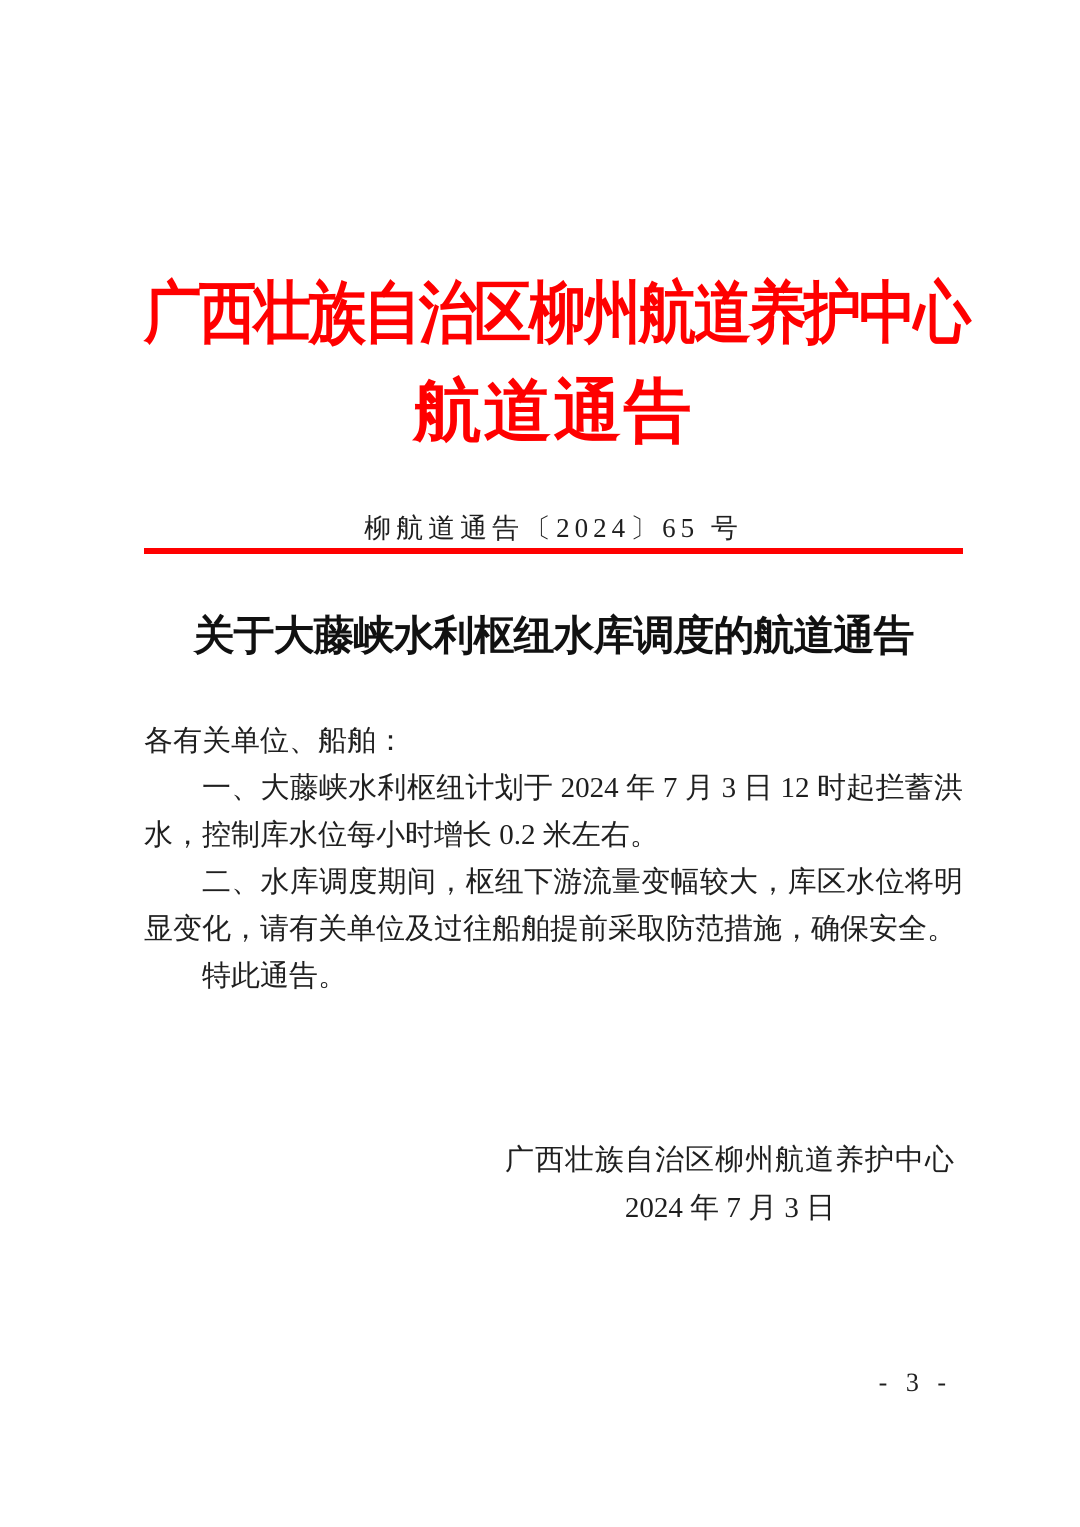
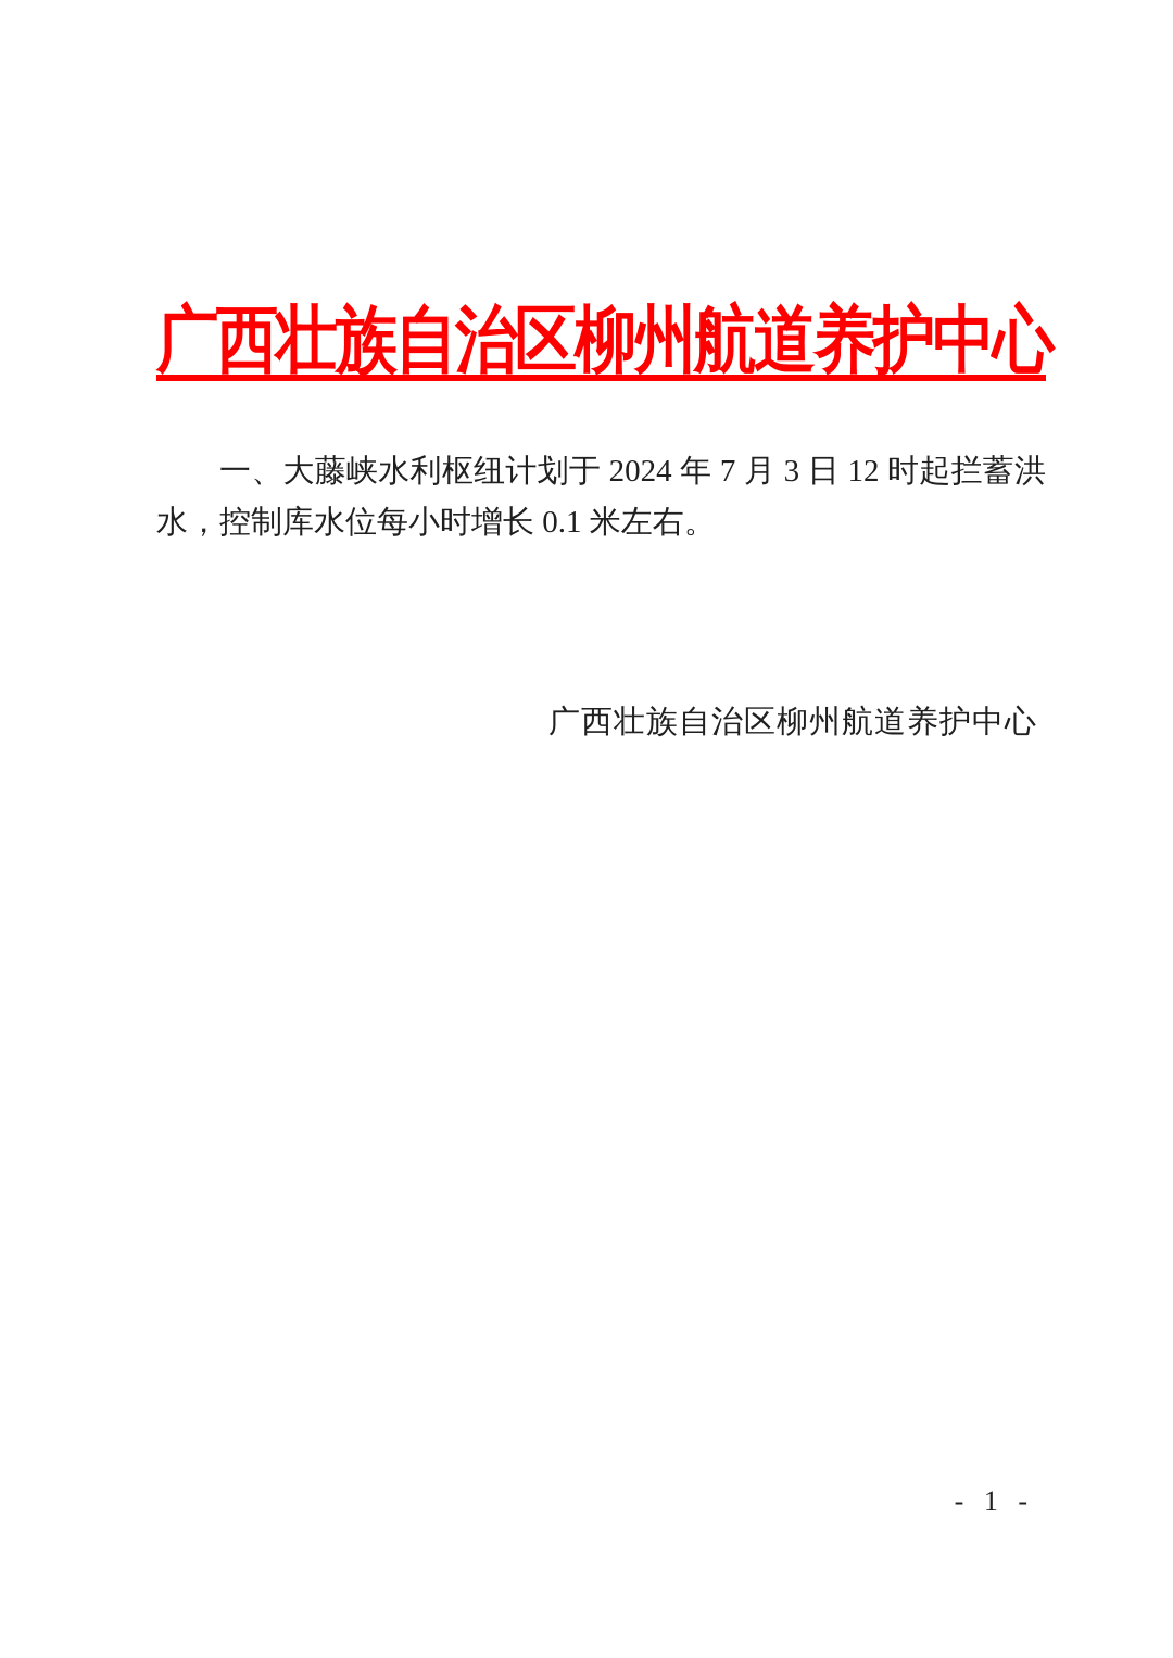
  广西壮族自治区柳州航道养护中心
- 航道通告
- 柳航道通告〔2024〕65 号
- 关于大藤峡水利枢纽水库调度的航道通告
- 各有关单位、船舶：
- 一、大藤峡水利枢纽计划于 2024 年 7 月 3 日 12 时起拦蓄洪水，控制库水位每小时增长 0.2 米左右。
+ 一、大藤峡水利枢纽计划于 2024 年 7 月 3 日 12 时起拦蓄洪水，控制库水位每小时增长 0.1 米左右。
- 二、水库调度期间，枢纽下游流量变幅较大，库区水位将明显变化，请有关单位及过往船舶提前采取防范措施，确保安全。
- 特此通告。
  广西壮族自治区柳州航道养护中心
- 2024 年 7 月 3 日
- - 3 -
+ - 1 -
